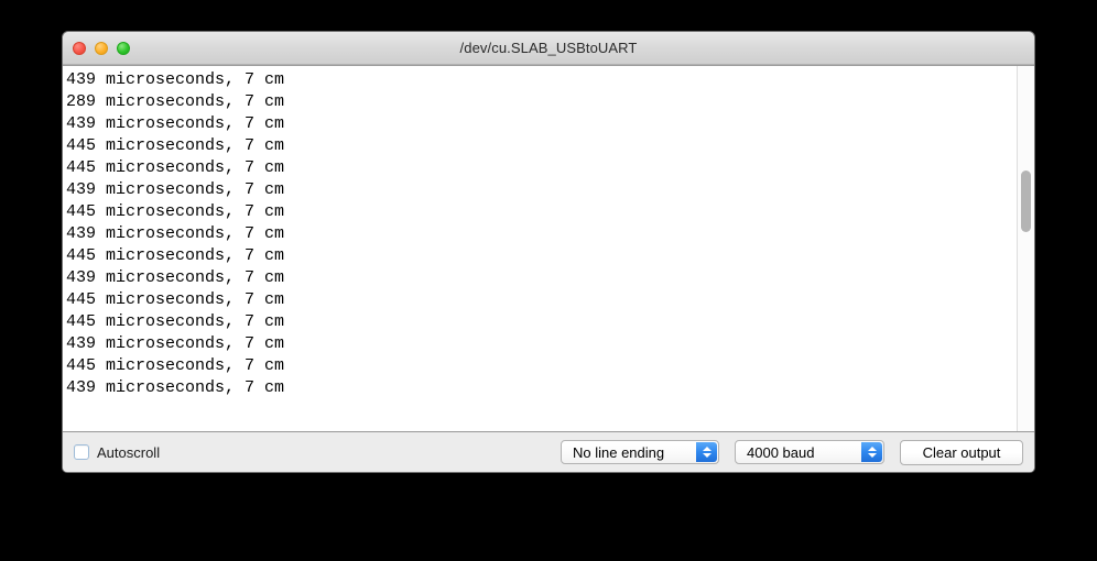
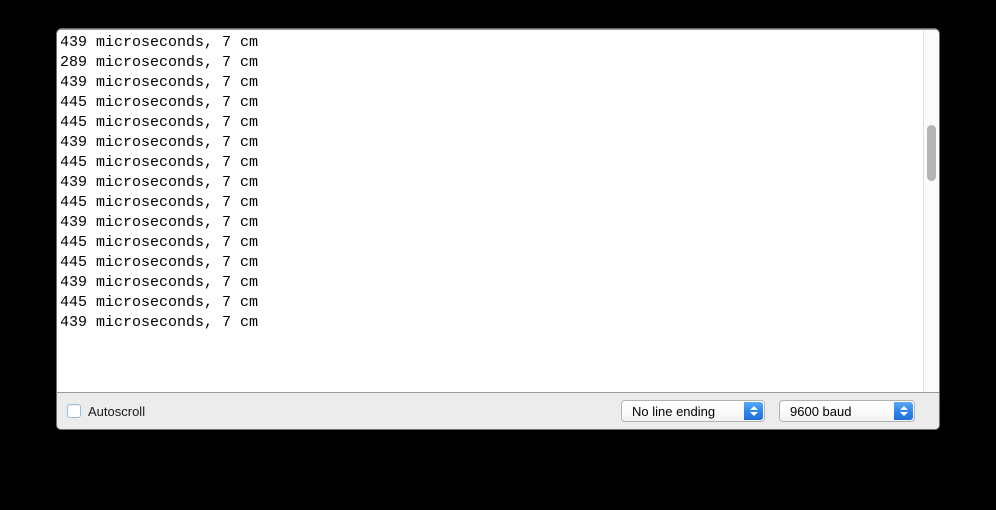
- /dev/cu.SLAB_USBtoUART
  439 microseconds, 7 cm
  289 microseconds, 7 cm
  439 microseconds, 7 cm
  445 microseconds, 7 cm
  445 microseconds, 7 cm
  439 microseconds, 7 cm
  445 microseconds, 7 cm
  439 microseconds, 7 cm
  445 microseconds, 7 cm
  439 microseconds, 7 cm
  445 microseconds, 7 cm
  445 microseconds, 7 cm
  439 microseconds, 7 cm
  445 microseconds, 7 cm
  439 microseconds, 7 cm
  Autoscroll
  No line ending
- 4000 baud
+ 9600 baud
- Clear output
